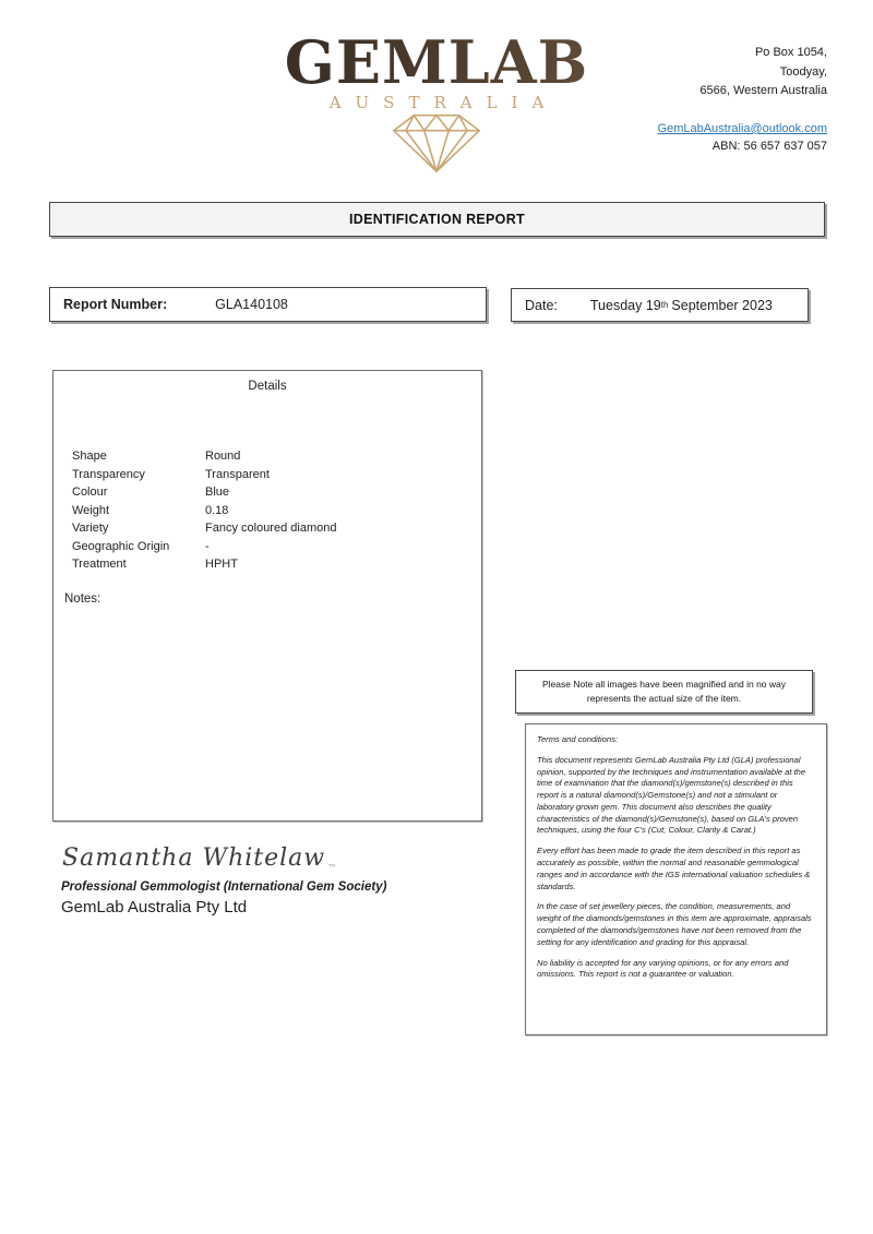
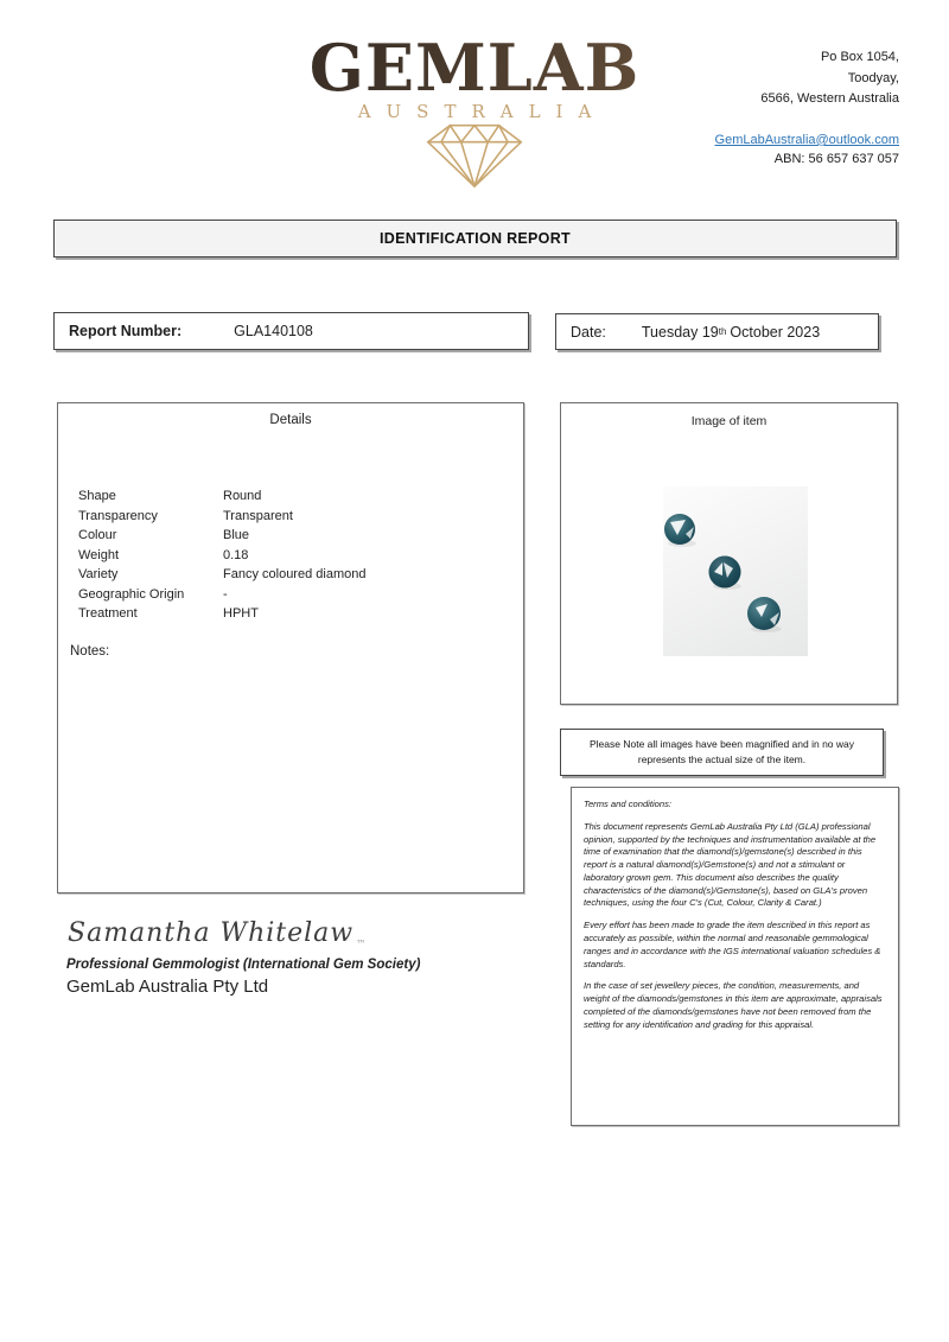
  GEMLAB
  AUSTRALIA
  Po Box 1054,
  Toodyay,
  6566, Western Australia
  GemLabAustralia@outlook.com
  ABN: 56 657 637 057
  IDENTIFICATION REPORT
  Report Number:
  GLA140108
  Date:
  Tuesday 19
  th
- September 2023
+ October 2023
  Details
  Shape
  Round
  Transparency
  Transparent
  Colour
  Blue
  Weight
  0.18
  Variety
  Fancy coloured diamond
  Geographic Origin
  -
  Treatment
  HPHT
  Notes:
+ Image of item
  Please Note all images have been magnified and in no way represents the actual size of the item.
  Terms and conditions:
  This document represents GemLab Australia Pty Ltd (GLA) professional opinion, supported by the techniques and instrumentation available at the time of examination that the diamond(s)/gemstone(s) described in this report is a natural diamond(s)/Gemstone(s) and not a stimulant or laboratory grown gem. This document also describes the quality characteristics of the diamond(s)/Gemstone(s), based on GLA's proven techniques, using the four C's (Cut, Colour, Clarity & Carat.)
  Every effort has been made to grade the item described in this report as accurately as possible, within the normal and reasonable gemmological ranges and in accordance with the IGS international valuation schedules & standards.
  In the case of set jewellery pieces, the condition, measurements, and weight of the diamonds/gemstones in this item are approximate, appraisals completed of the diamonds/gemstones have not been removed from the setting for any identification and grading for this appraisal.
- No liability is accepted for any varying opinions, or for any errors and omissions. This report is not a guarantee or valuation.
  Samantha Whitelaw ™
  Professional Gemmologist (International Gem Society)
  GemLab Australia Pty Ltd
